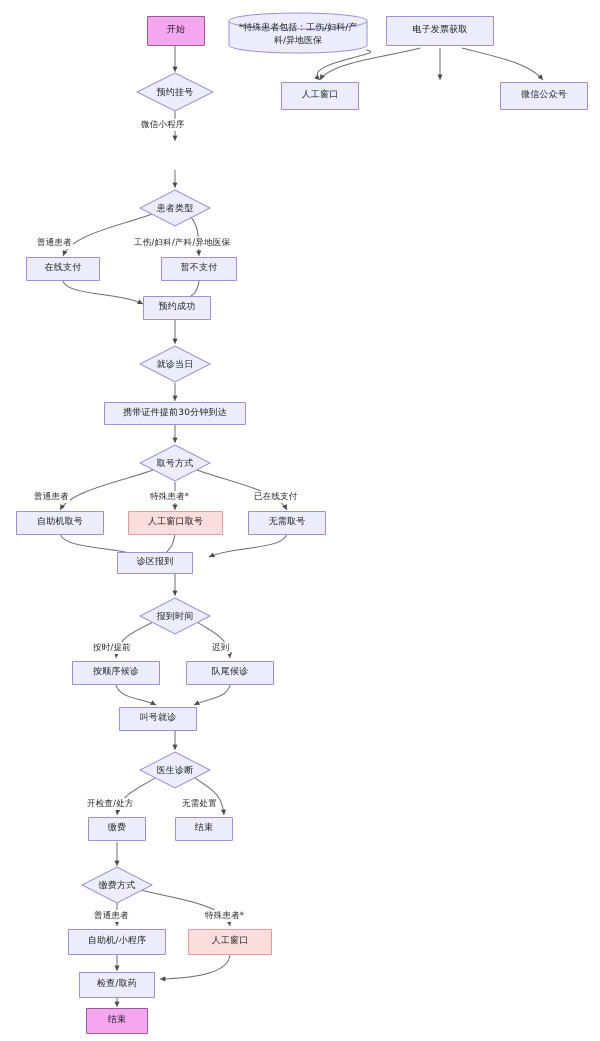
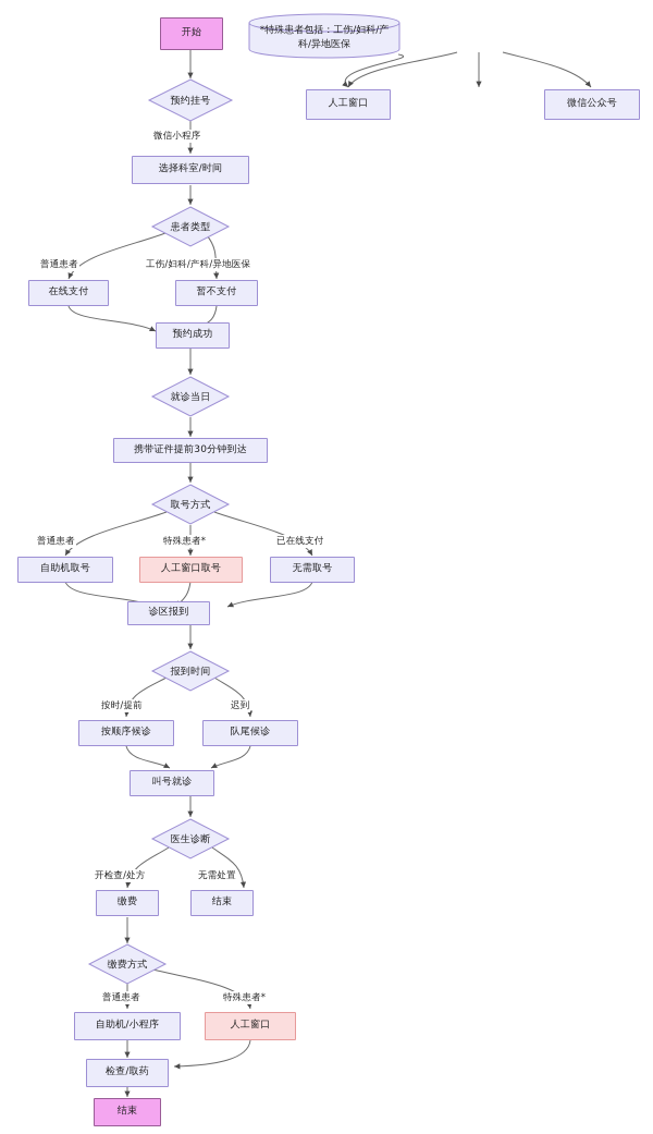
  开始
  *特殊患者包括：工伤/妇科/产科/异地医保
- 电子发票获取
  人工窗口
  微信公众号
  预约挂号
  微信小程序
+ 选择科室/时间
  患者类型
  普通患者
  工伤/妇科/产科/异地医保
  在线支付
  暂不支付
  预约成功
  就诊当日
  携带证件提前30分钟到达
  取号方式
  普通患者
  特殊患者*
  已在线支付
  自助机取号
  人工窗口取号
  无需取号
  诊区报到
  报到时间
  按时/提前
  迟到
  按顺序候诊
  队尾候诊
  叫号就诊
  医生诊断
  开检查/处方
  无需处置
  缴费
  结束
  缴费方式
  普通患者
  特殊患者*
  自助机/小程序
  人工窗口
  检查/取药
  结束
